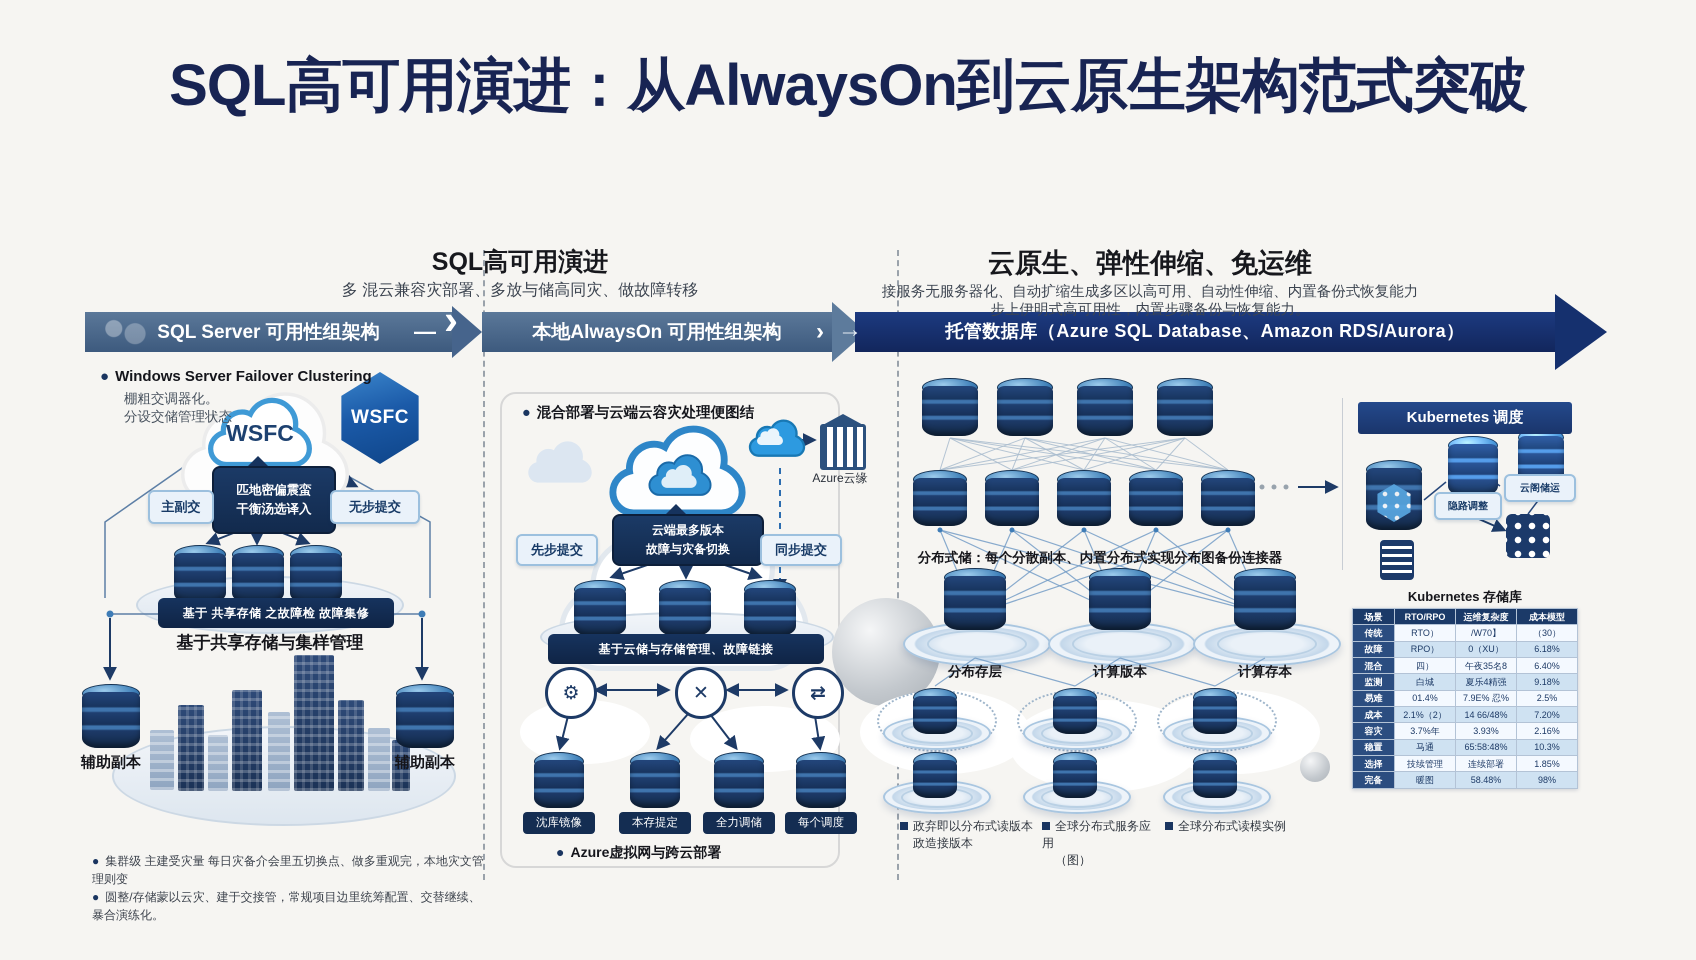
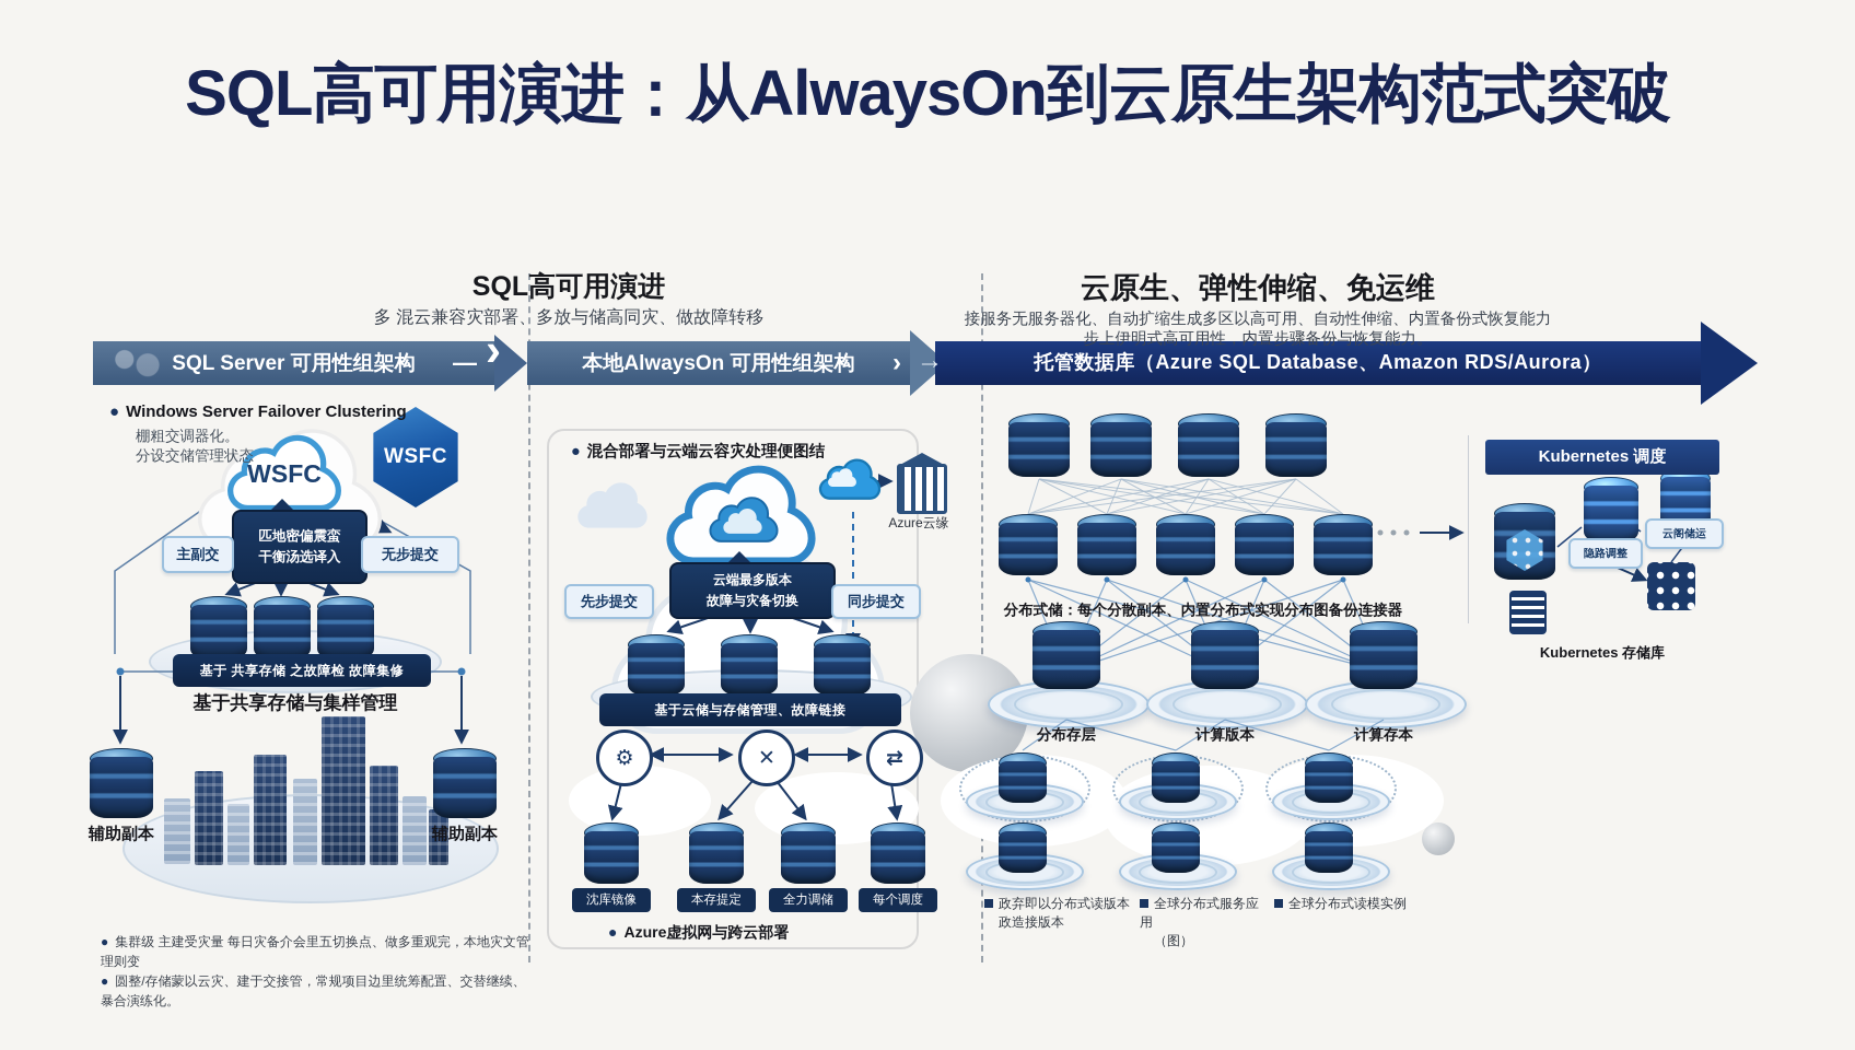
  SQL高可用演进：从AlwaysOn到云原生架构范式突破
  SQL高可用演进
  多 混云兼容灾部署、多放与储高同灾、做故障转移
  云原生、弹性伸缩、免运维
  接服务无服务器化、自动扩缩生成多区以高可用、自动性伸缩、内置备份式恢复能力
  步上伊明式高可用性，内置步骤备份与恢复能力。
  SQL Server 可用性组架构
  —
  ›
  本地AlwaysOn 可用性组架构
  ›
  →
  托管数据库（Azure SQL Database、Amazon RDS/Aurora）
  ● Windows Server Failover Clustering
  棚粗交调器化。
  分设交储管理状态
  WSFC
  WSFC
  匹地密偏震蛮
  干衡汤选译入
  主副交
  无步提交
  基于 共享存储 之故障检 故障集修
  基于共享存储与集样管理
  辅助副本
  辅助副本
  ● 集群级 主建受灾量 每日灾备介会里五切换点、做多重观完，本地灾文管理则变
  ● 圆整/存储蒙以云灾、建于交接管，常规项目边里统筹配置、交替继续、暴合演练化。
  ● 混合部署与云端云容灾处理便图结
  Azure云缘
  云端最多版本
  故障与灾备切换
  先步提交
  同步提交
  基于云储与存储管理、故障链接
  ⚙
  ✕
  ⇄
  沈库镜像
  本存提定
  全力调储
  每个调度
  ● Azure虚拟网与跨云部署
  分布式储：每个分散副本、内置分布式实现分布图备份连接器
  分布存层
  计算版本
  计算存本
  政弃即以分布式读版本
  政造接版本
  全球分布式服务应用
  （图）
  全球分布式读模实例
  Kubernetes 调度
  隐路调整
  云阁储运
  Kubernetes 存储库
- 场景	RTO/RPO	运维复杂度	成本模型
- 传统	RTO）	/W70】	（30）
- 故障	RPO）	0（XU）	6.18%
- 混合	四）	午夜35名8	6.40%
- 监测	白城	夏乐4精强	9.18%
- 易难	01.4%	7.9E% 忍%	2.5%
- 成本	2.1%（2）	14 66/48%	7.20%
- 容灾	3.7%年	3.93%	2.16%
- 稳置	马通	65:58:48%	10.3%
- 选择	技续管理	连续部署	1.85%
- 完备	暖图	58.48%	98%
